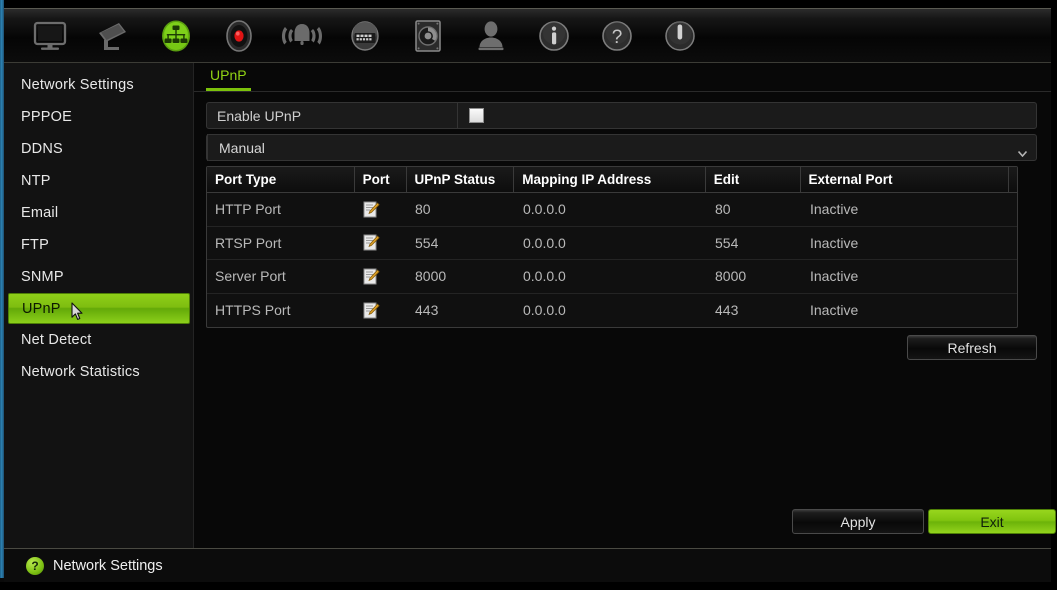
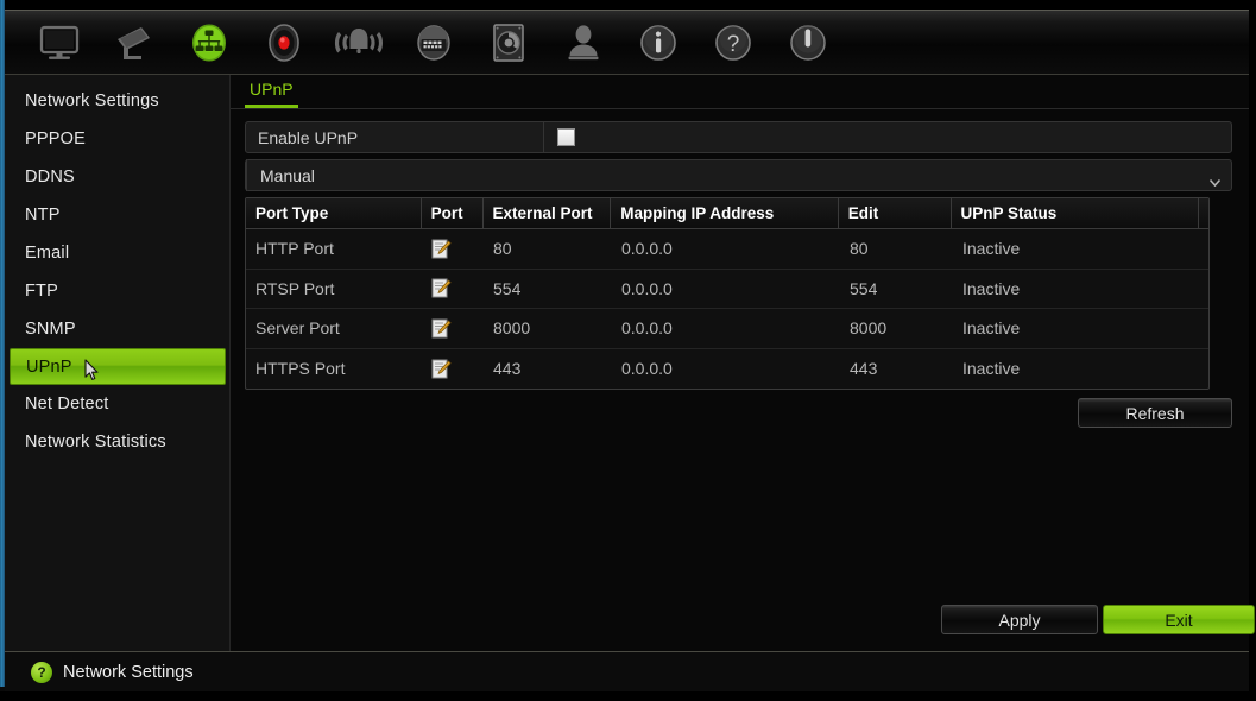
  ?
  Network Settings
  PPPOE
  DDNS
  NTP
  Email
  FTP
  SNMP
  UPnP
  Net Detect
  Network Statistics
  UPnP
  Enable UPnP
  Manual
  Port Type
  Port
- UPnP Status
+ External Port
  Mapping IP Address
  Edit
- External Port
+ UPnP Status
  HTTP Port
  80
  0.0.0.0
  80
  Inactive
  RTSP Port
  554
  0.0.0.0
  554
  Inactive
  Server Port
  8000
  0.0.0.0
  8000
  Inactive
  HTTPS Port
  443
  0.0.0.0
  443
  Inactive
  Refresh
  Apply
  Exit
  ?
  Network Settings
